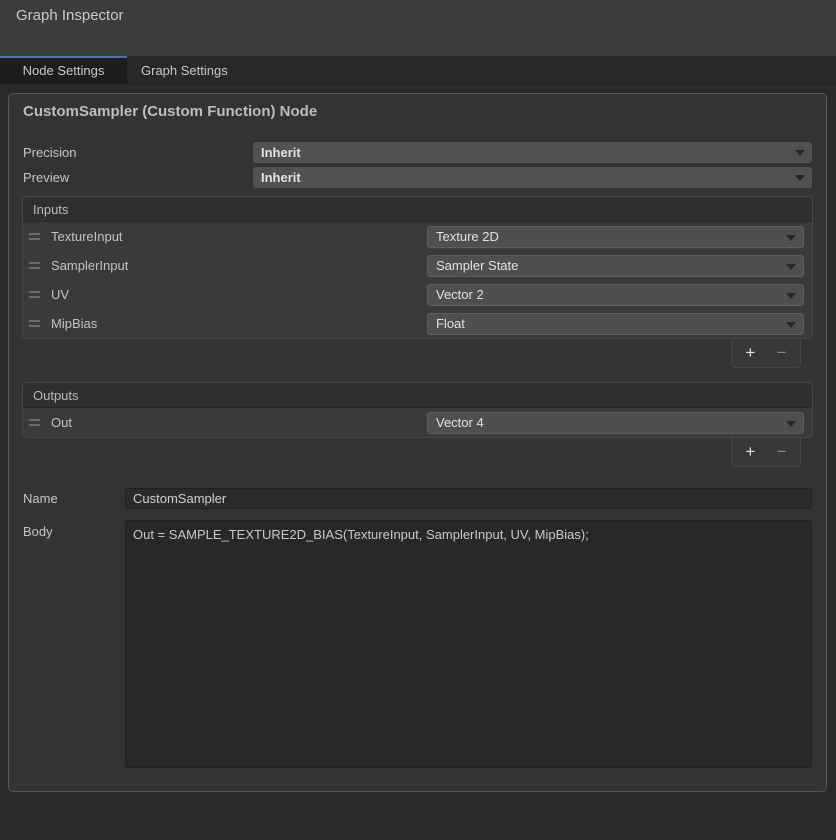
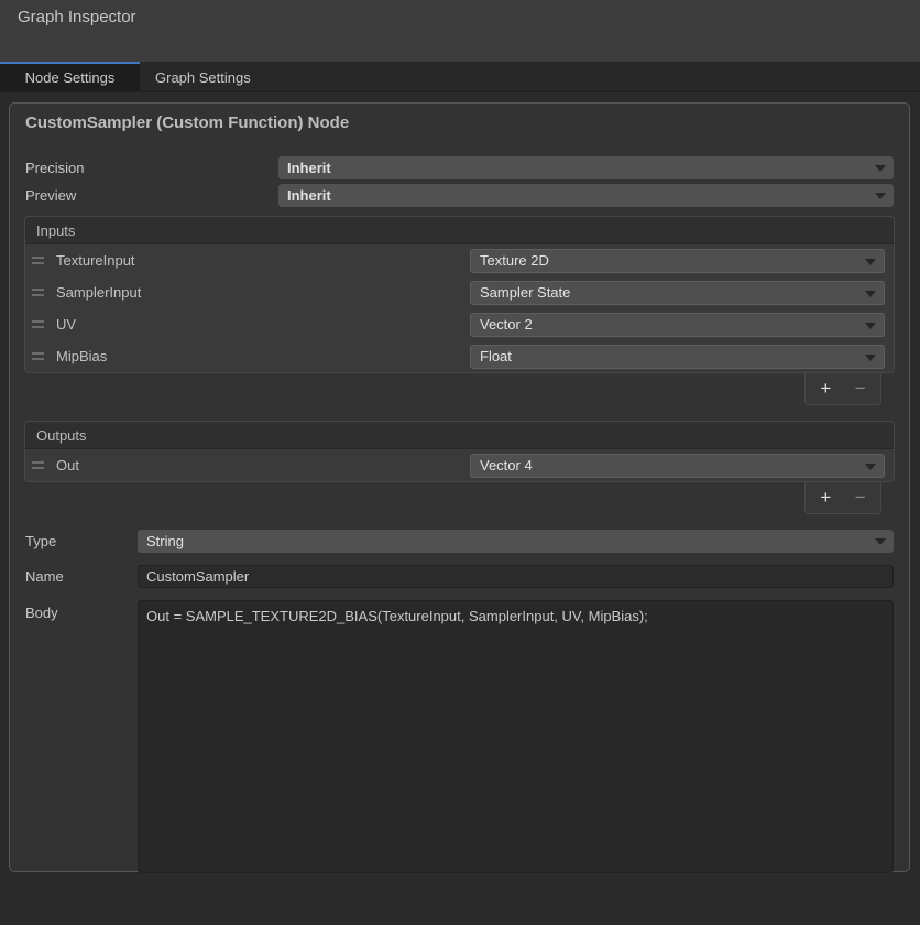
  Graph Inspector
  Node Settings
  Graph Settings
  CustomSampler (Custom Function) Node
  Precision
  Inherit
  Preview
  Inherit
  Inputs
  TextureInput
  Texture 2D
  SamplerInput
  Sampler State
  UV
  Vector 2
  MipBias
  Float
  +
  −
  Outputs
  Out
  Vector 4
  +
  −
+ Type
+ String
  Name
  CustomSampler
  Body
  Out = SAMPLE_TEXTURE2D_BIAS(TextureInput, SamplerInput, UV, MipBias);
